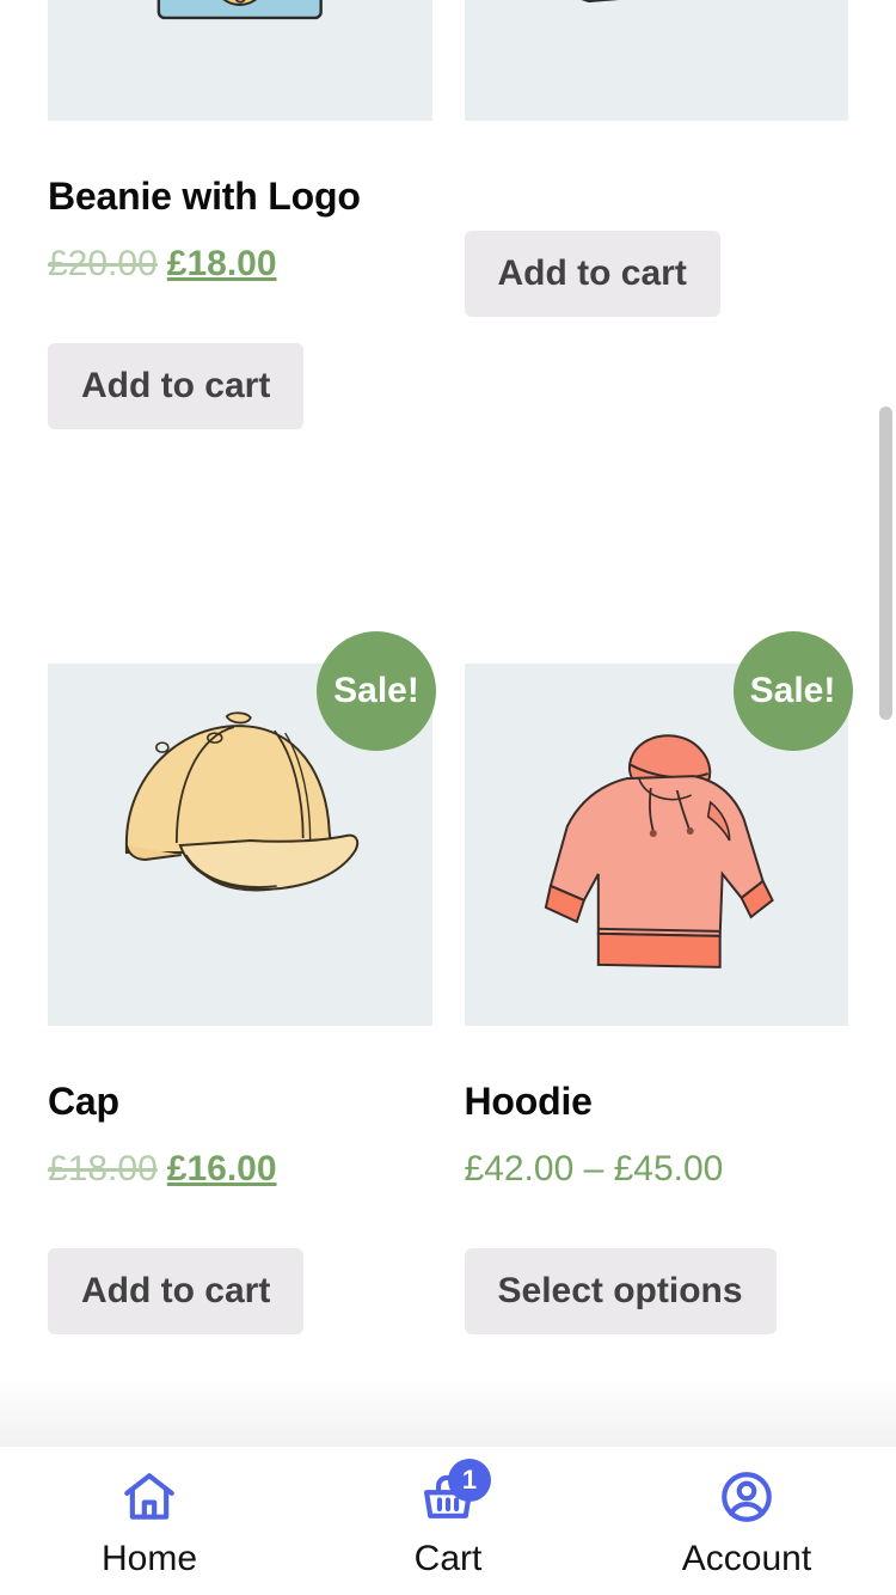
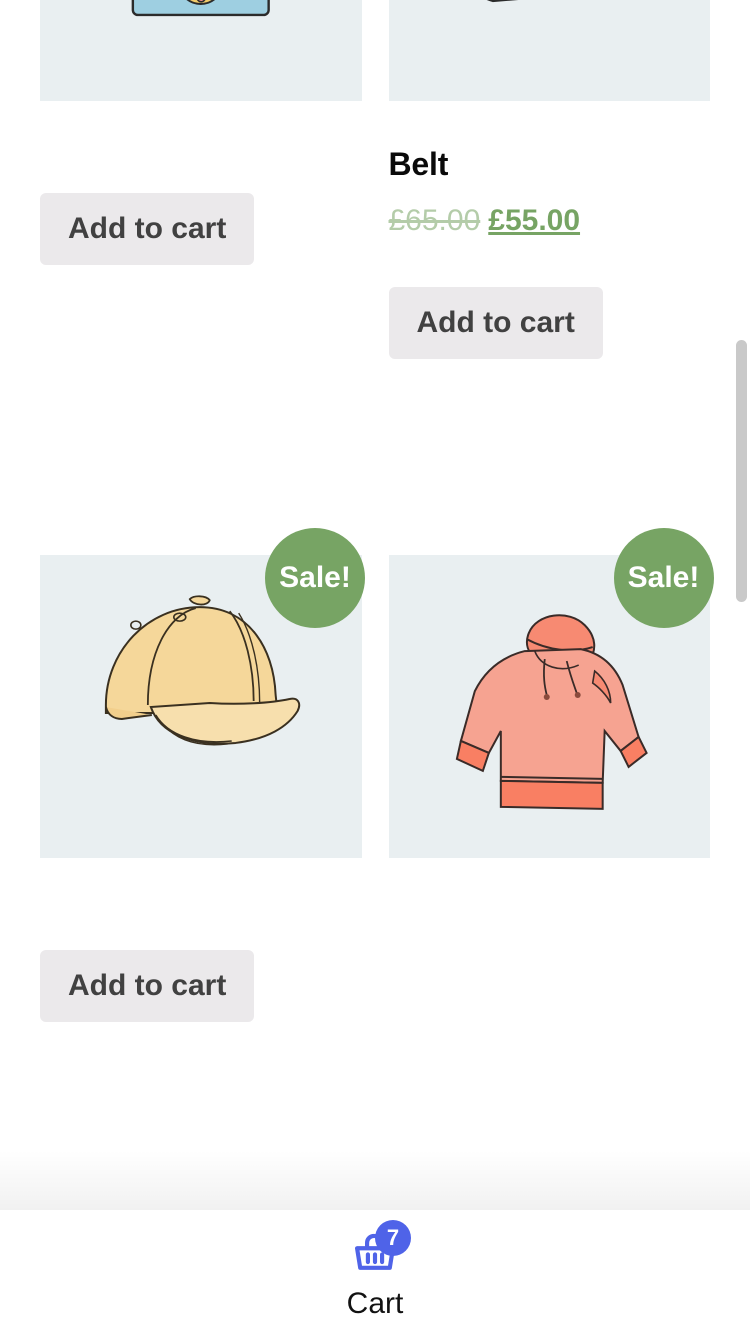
- Beanie with Logo
- £20.00 £18.00
  Add to cart
+ Belt
+ £65.00 £55.00
  Add to cart
  Sale!
- Cap
- £18.00 £16.00
  Add to cart
  Sale!
- Hoodie
- £42.00 – £45.00
- Select options
- Home
- 1
+ 7
  Cart
- Account
